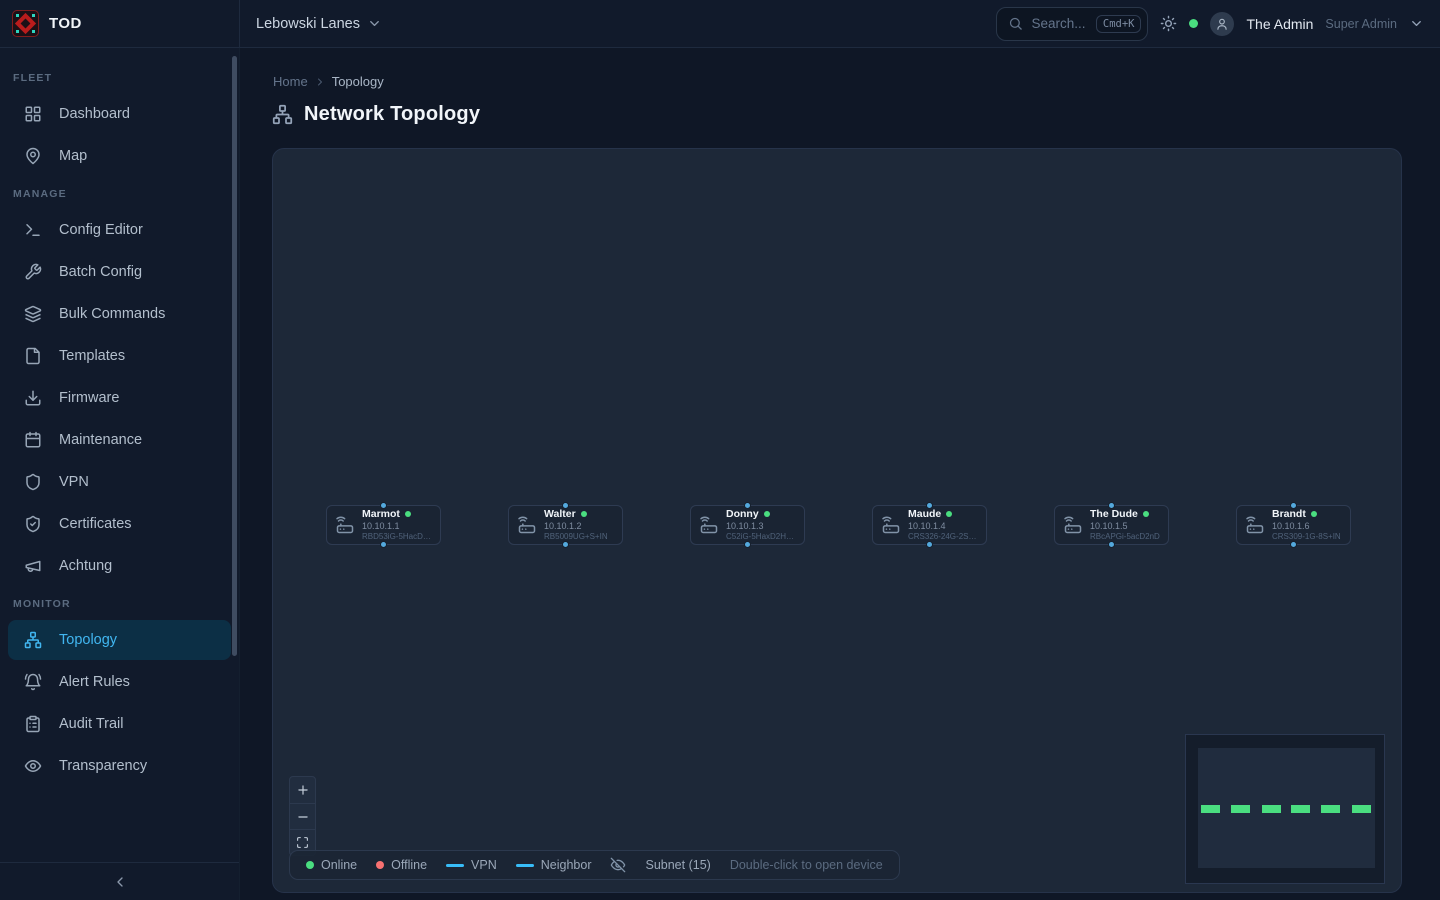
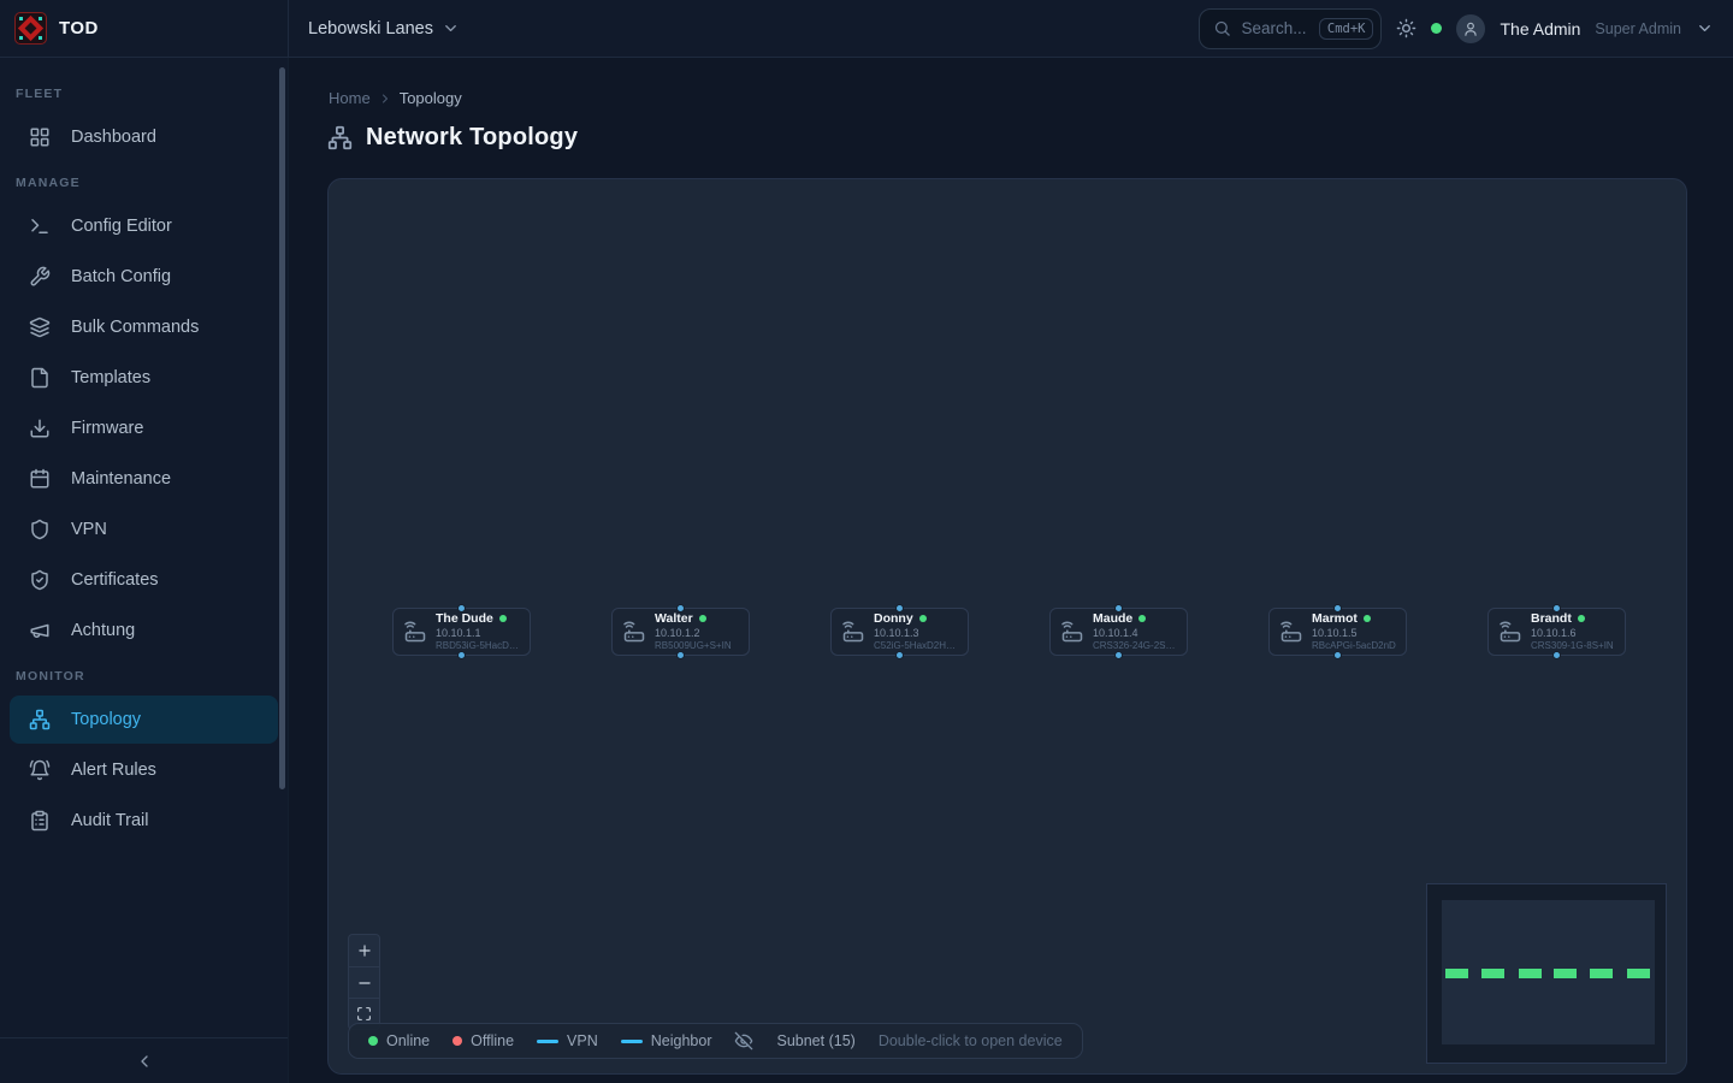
  TOD
  Lebowski Lanes
  Search...
  Cmd+K
  The Admin
  Super Admin
  FLEET
  Dashboard
- Map
  MANAGE
  Config Editor
  Batch Config
  Bulk Commands
  Templates
  Firmware
  Maintenance
  VPN
  Certificates
  Achtung
  MONITOR
  Topology
  Alert Rules
  Audit Trail
- Transparency
  Home
  Topology
  Network Topology
- Marmot
+ The Dude
  10.10.1.1
  RBD53iG-5HacD2H
  Walter
  10.10.1.2
  RB5009UG+S+IN
  Donny
  10.10.1.3
  C52iG-5HaxD2Hax
  Maude
  10.10.1.4
  CRS326-24G-2S+R
- The Dude
+ Marmot
  10.10.1.5
  RBcAPGi-5acD2nD
  Brandt
  10.10.1.6
  CRS309-1G-8S+IN
  Online
  Offline
  VPN
  Neighbor
  Subnet (15)
  Double-click to open device
